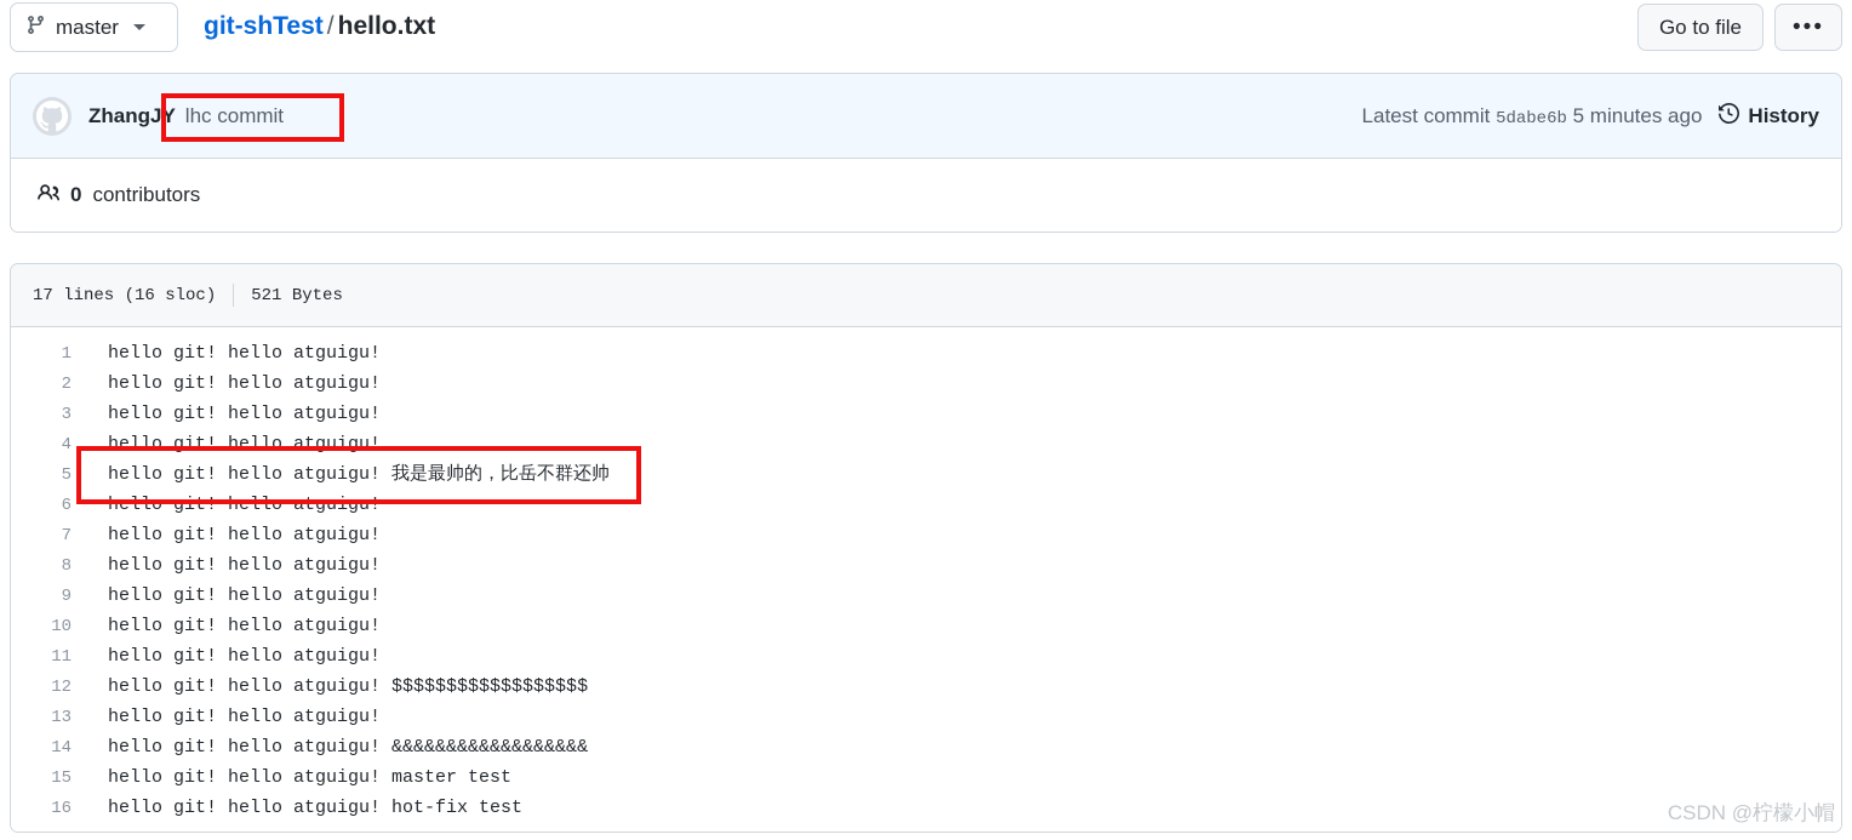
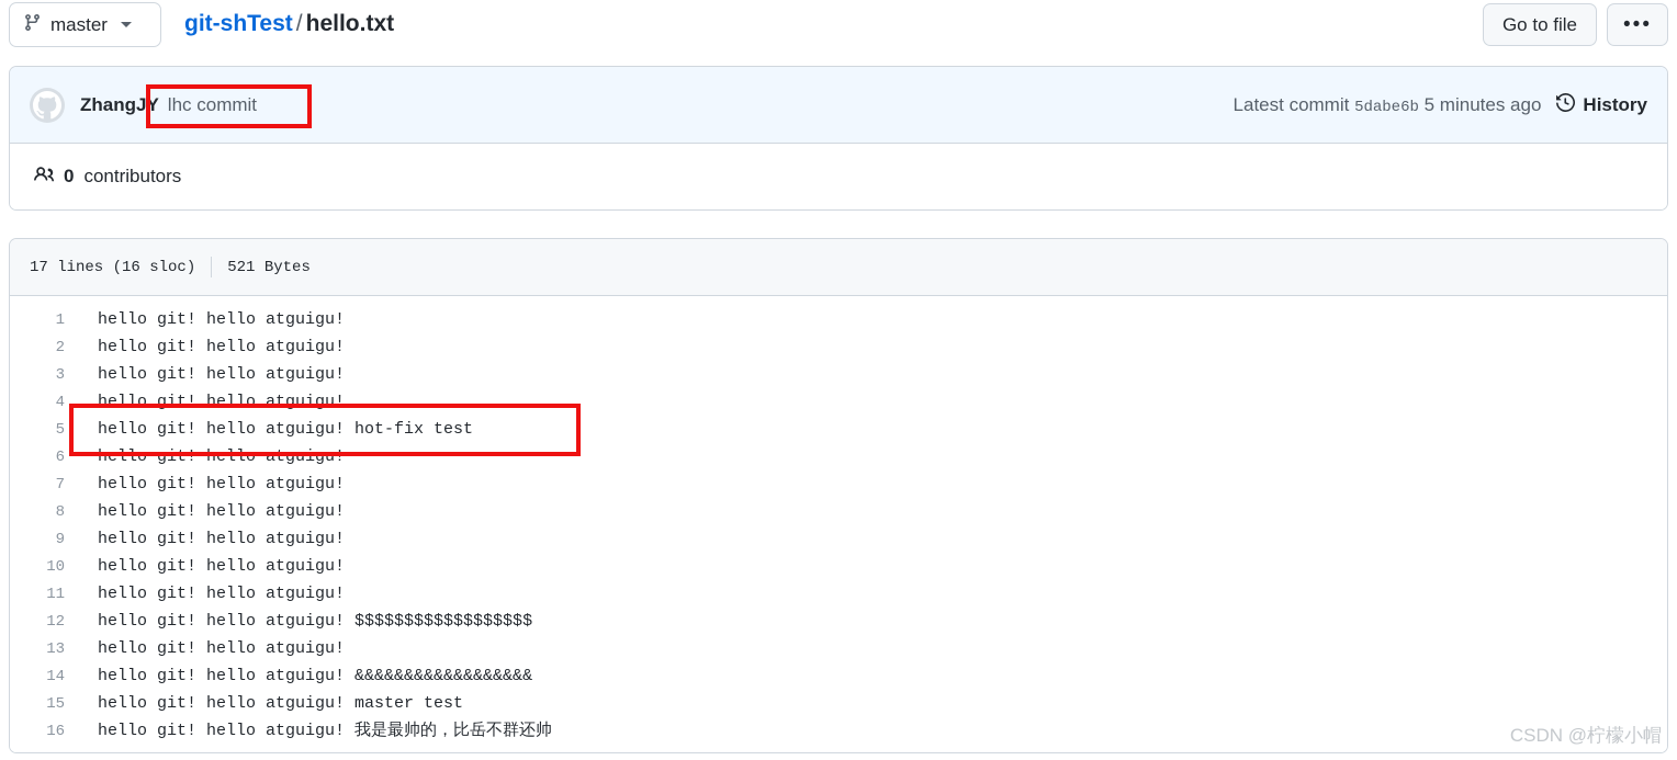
  master
  git-shTest / hello.txt
  Go to file
  •••
  ZhangJY
  lhc commit
  Latest commit 5dabe6b 5 minutes ago
  History
  0
  contributors
  17 lines (16 sloc)
  521 Bytes
  1
  hello git! hello atguigu!
  2
  hello git! hello atguigu!
  3
  hello git! hello atguigu!
  4
  hello git! hello atguigu!
  5
- hello git! hello atguigu! 我是最帅的，比岳不群还帅
+ hello git! hello atguigu! hot-fix test
  6
  hello git! hello atguigu!
  7
  hello git! hello atguigu!
  8
  hello git! hello atguigu!
  9
  hello git! hello atguigu!
  10
  hello git! hello atguigu!
  11
  hello git! hello atguigu!
  12
  hello git! hello atguigu! $$$$$$$$$$$$$$$$$$
  13
  hello git! hello atguigu!
  14
  hello git! hello atguigu! &&&&&&&&&&&&&&&&&&
  15
  hello git! hello atguigu! master test
  16
- hello git! hello atguigu! hot-fix test
+ hello git! hello atguigu! 我是最帅的，比岳不群还帅
  CSDN @柠檬小帽
